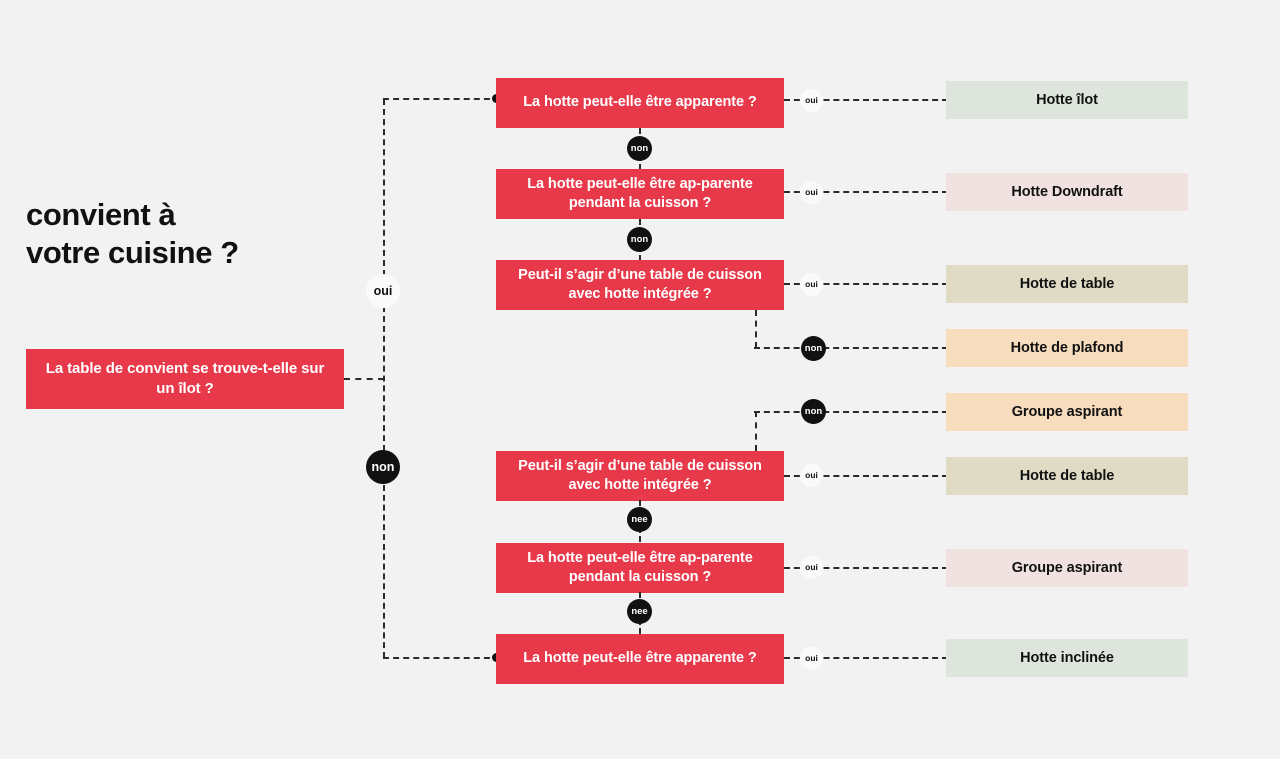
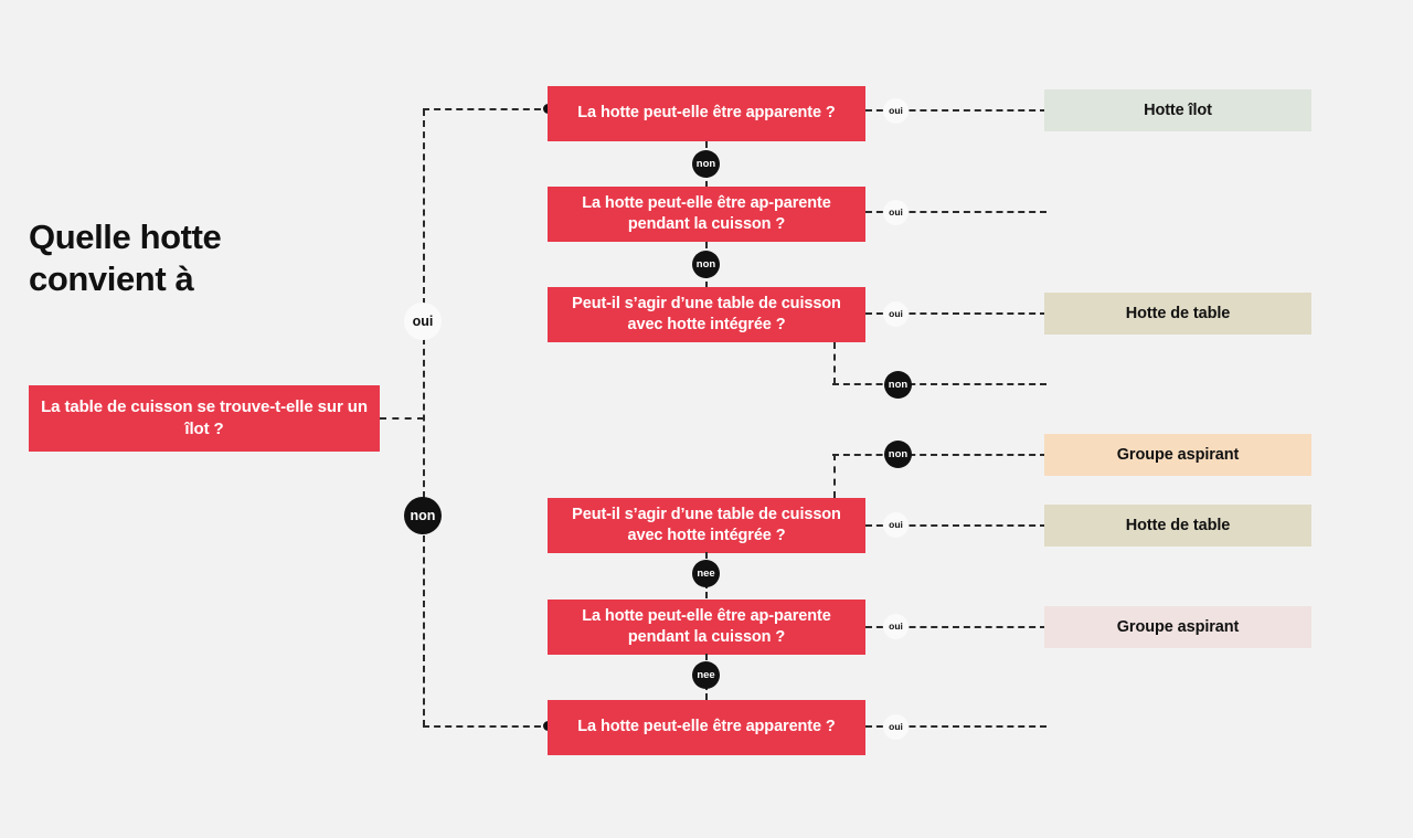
+ Quelle hotte
  convient à
- votre cuisine ?
- La table de convient se trouve-t-elle sur un îlot ?
+ La table de cuisson se trouve-t-elle sur un îlot ?
  oui
  non
  La hotte peut-elle être apparente ?
  oui
  non
  La hotte peut-elle être ap-parente pendant la cuisson ?
  oui
  non
  Peut-il s’agir d’une table de cuisson avec hotte intégrée ?
  oui
  non
  non
  Peut-il s’agir d’une table de cuisson avec hotte intégrée ?
  oui
  nee
  La hotte peut-elle être ap-parente pendant la cuisson ?
  oui
  nee
  La hotte peut-elle être apparente ?
  oui
  Hotte îlot
- Hotte Downdraft
  Hotte de table
- Hotte de plafond
  Groupe aspirant
  Hotte de table
  Groupe aspirant
- Hotte inclinée
